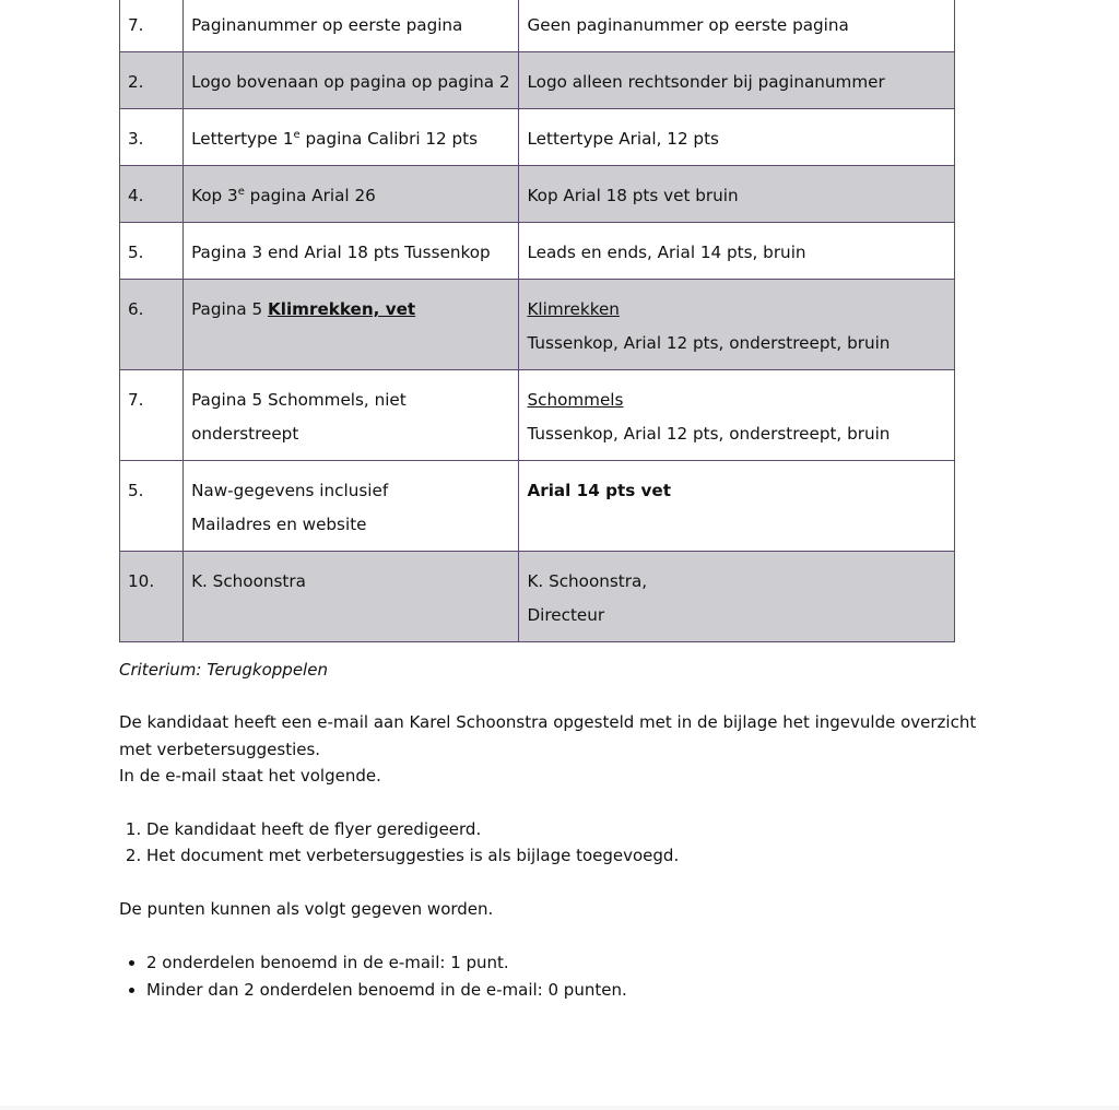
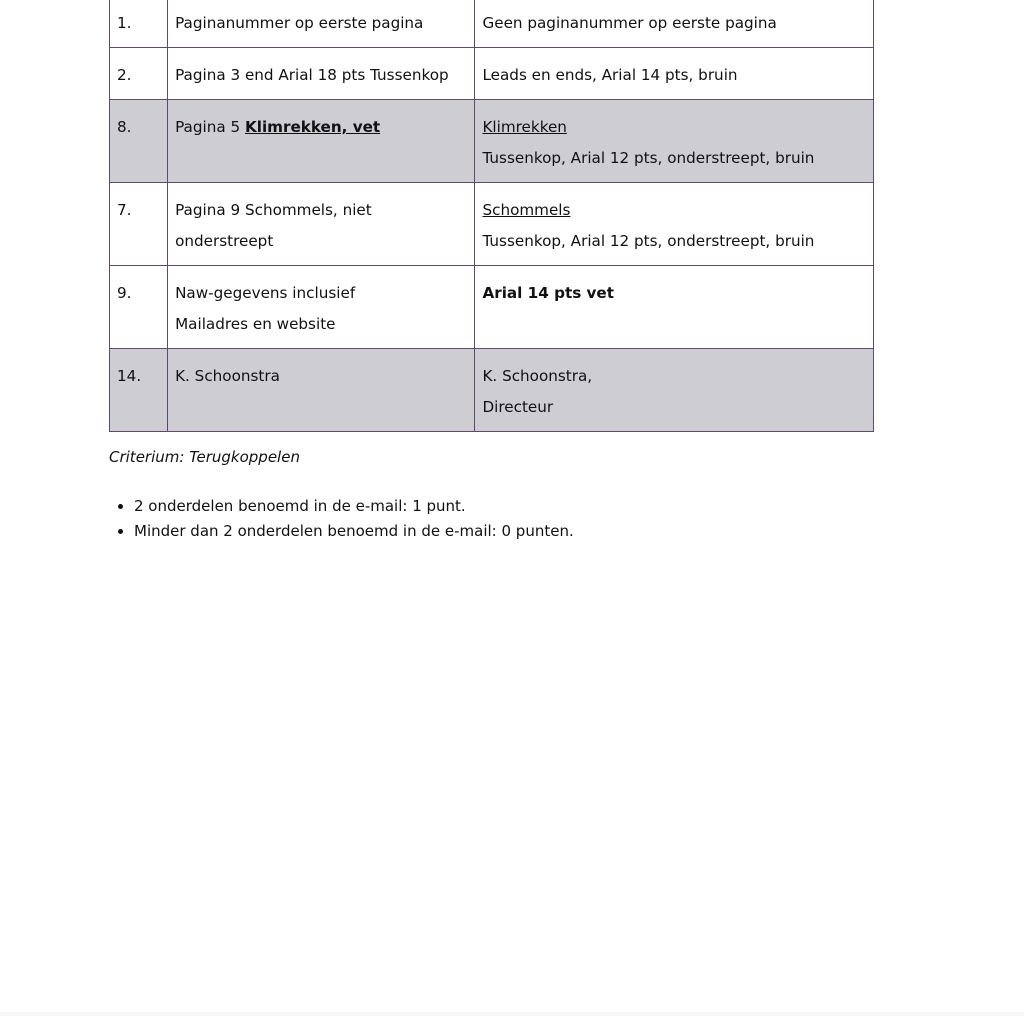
- 7.	Paginanummer op eerste pagina	Geen paginanummer op eerste pagina
+ 1.	Paginanummer op eerste pagina	Geen paginanummer op eerste pagina
- 2.	Logo bovenaan op pagina op pagina 2	Logo alleen rechtsonder bij paginanummer
- 3.	Lettertype 1e pagina Calibri 12 pts	Lettertype Arial, 12 pts
- 4.	Kop 3e pagina Arial 26	Kop Arial 18 pts vet bruin
- 5.	Pagina 3 end Arial 18 pts Tussenkop	Leads en ends, Arial 14 pts, bruin
+ 2.	Pagina 3 end Arial 18 pts Tussenkop	Leads en ends, Arial 14 pts, bruin
- 6.	Pagina 5 Klimrekken, vet	KlimrekkenTussenkop, Arial 12 pts, onderstreept, bruin
+ 8.	Pagina 5 Klimrekken, vet	KlimrekkenTussenkop, Arial 12 pts, onderstreept, bruin
- 7.	Pagina 5 Schommels, niet onderstreept	SchommelsTussenkop, Arial 12 pts, onderstreept, bruin
+ 7.	Pagina 9 Schommels, niet onderstreept	SchommelsTussenkop, Arial 12 pts, onderstreept, bruin
- 5.	Naw-gegevens inclusiefMailadres en website	Arial 14 pts vet
+ 9.	Naw-gegevens inclusiefMailadres en website	Arial 14 pts vet
- 10.	K. Schoonstra	K. Schoonstra,Directeur
+ 14.	K. Schoonstra	K. Schoonstra,Directeur
  Criterium: Terugkoppelen
- De kandidaat heeft een e-mail aan Karel Schoonstra opgesteld met in de bijlage het ingevulde overzicht met verbetersuggesties.
- In de e-mail staat het volgende.
- De kandidaat heeft de flyer geredigeerd.
- Het document met verbetersuggesties is als bijlage toegevoegd.
- De punten kunnen als volgt gegeven worden.
  2 onderdelen benoemd in de e-mail: 1 punt.
  Minder dan 2 onderdelen benoemd in de e-mail: 0 punten.
